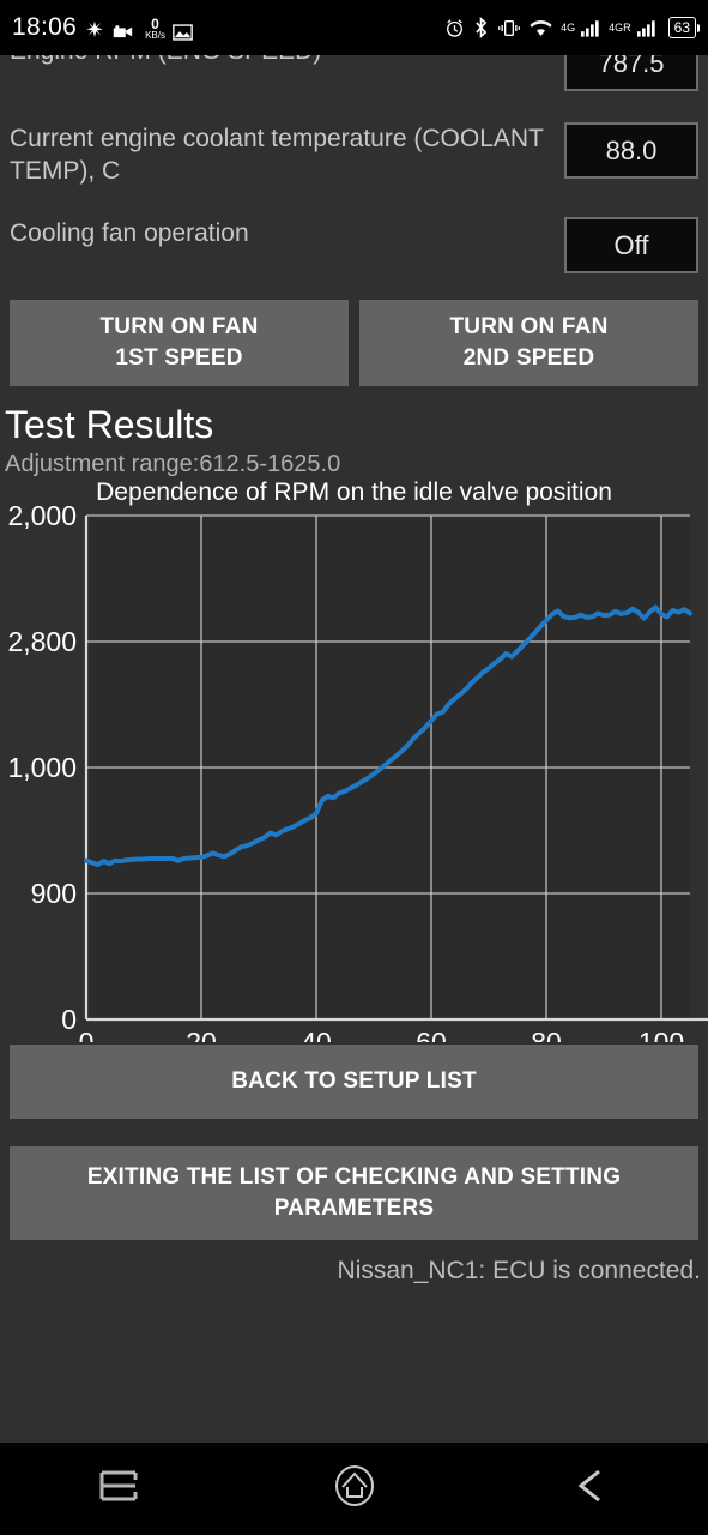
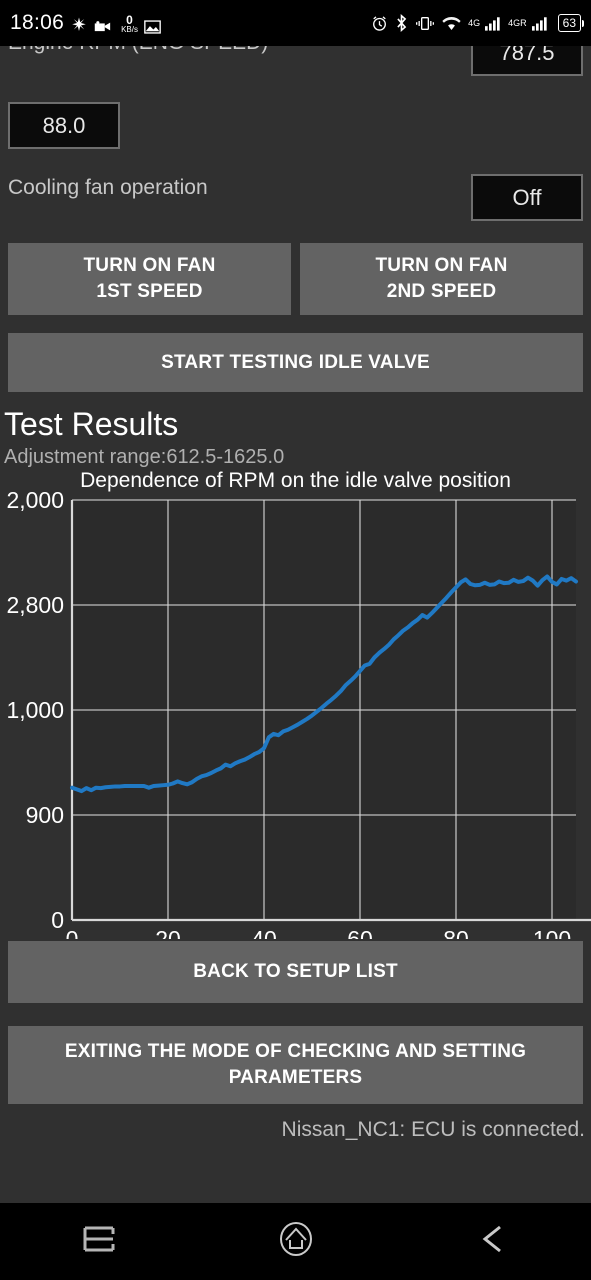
  18:06
  0
  KB/s
  4G
  4GR
  63
  787.5
- Current engine coolant temperature (COOLANT TEMP), C
  88.0
  Cooling fan operation
  Off
  TURN ON FAN
  1ST SPEED
  TURN ON FAN
  2ND SPEED
+ START TESTING IDLE VALVE
  Test Results
  Adjustment range:612.5-1625.0
  Dependence of RPM on the idle valve position
  0
  900
  1,000
  2,800
  2,000
  BACK TO SETUP LIST
- EXITING THE LIST OF CHECKING AND SETTING
+ EXITING THE MODE OF CHECKING AND SETTING
  PARAMETERS
  Nissan_NC1: ECU is connected.
